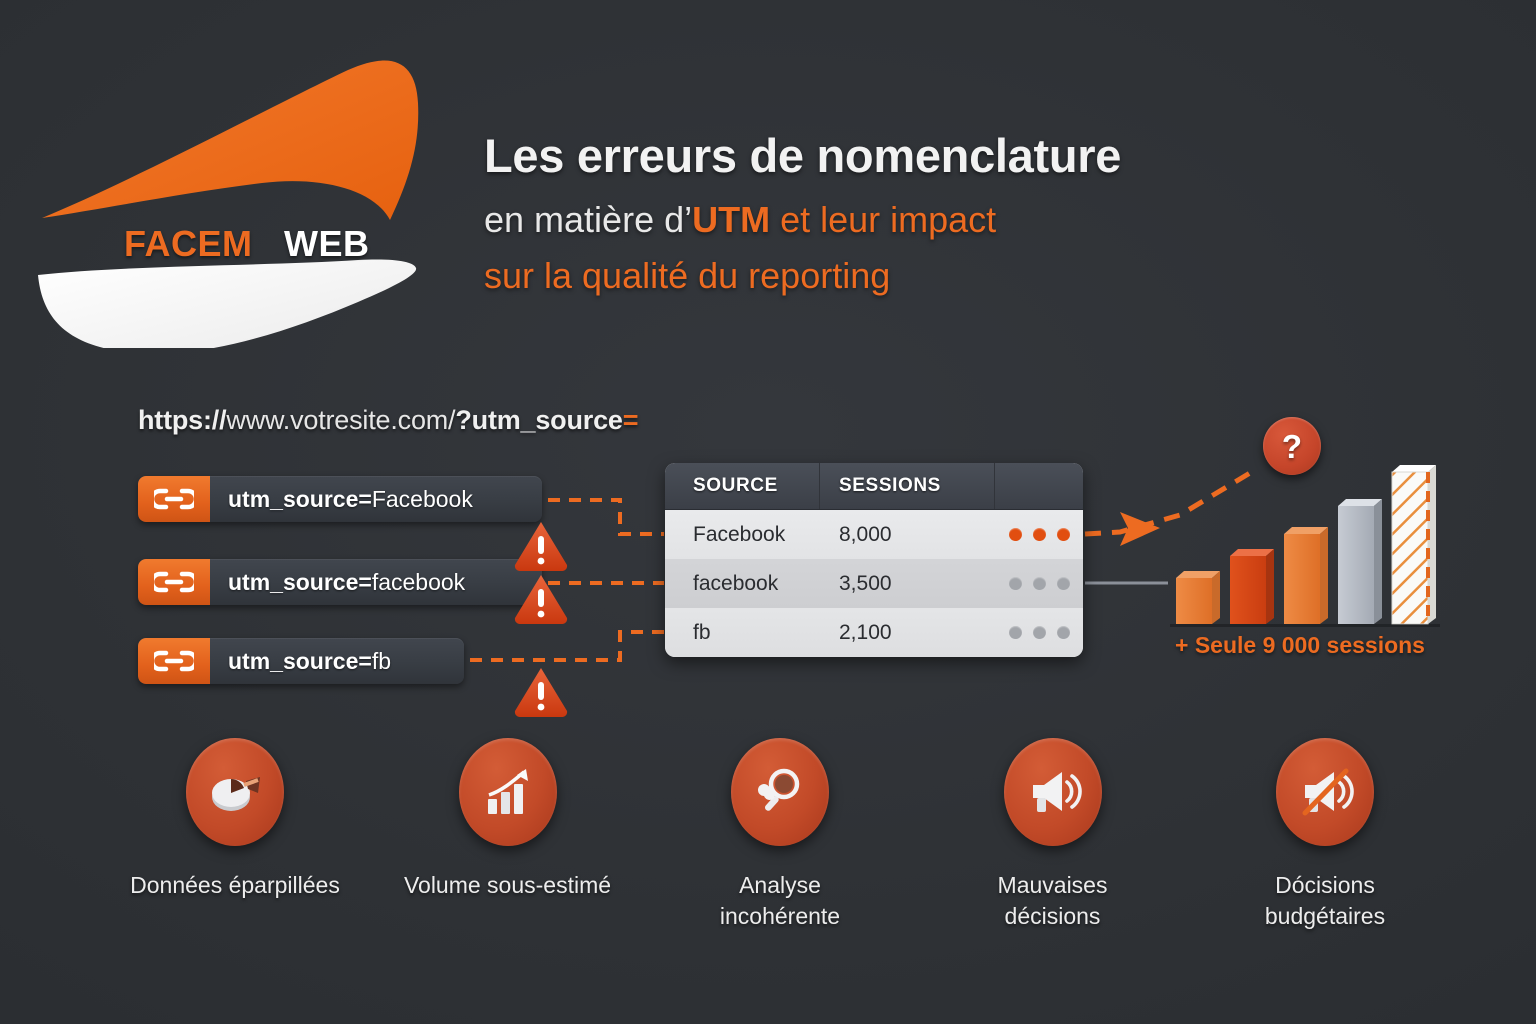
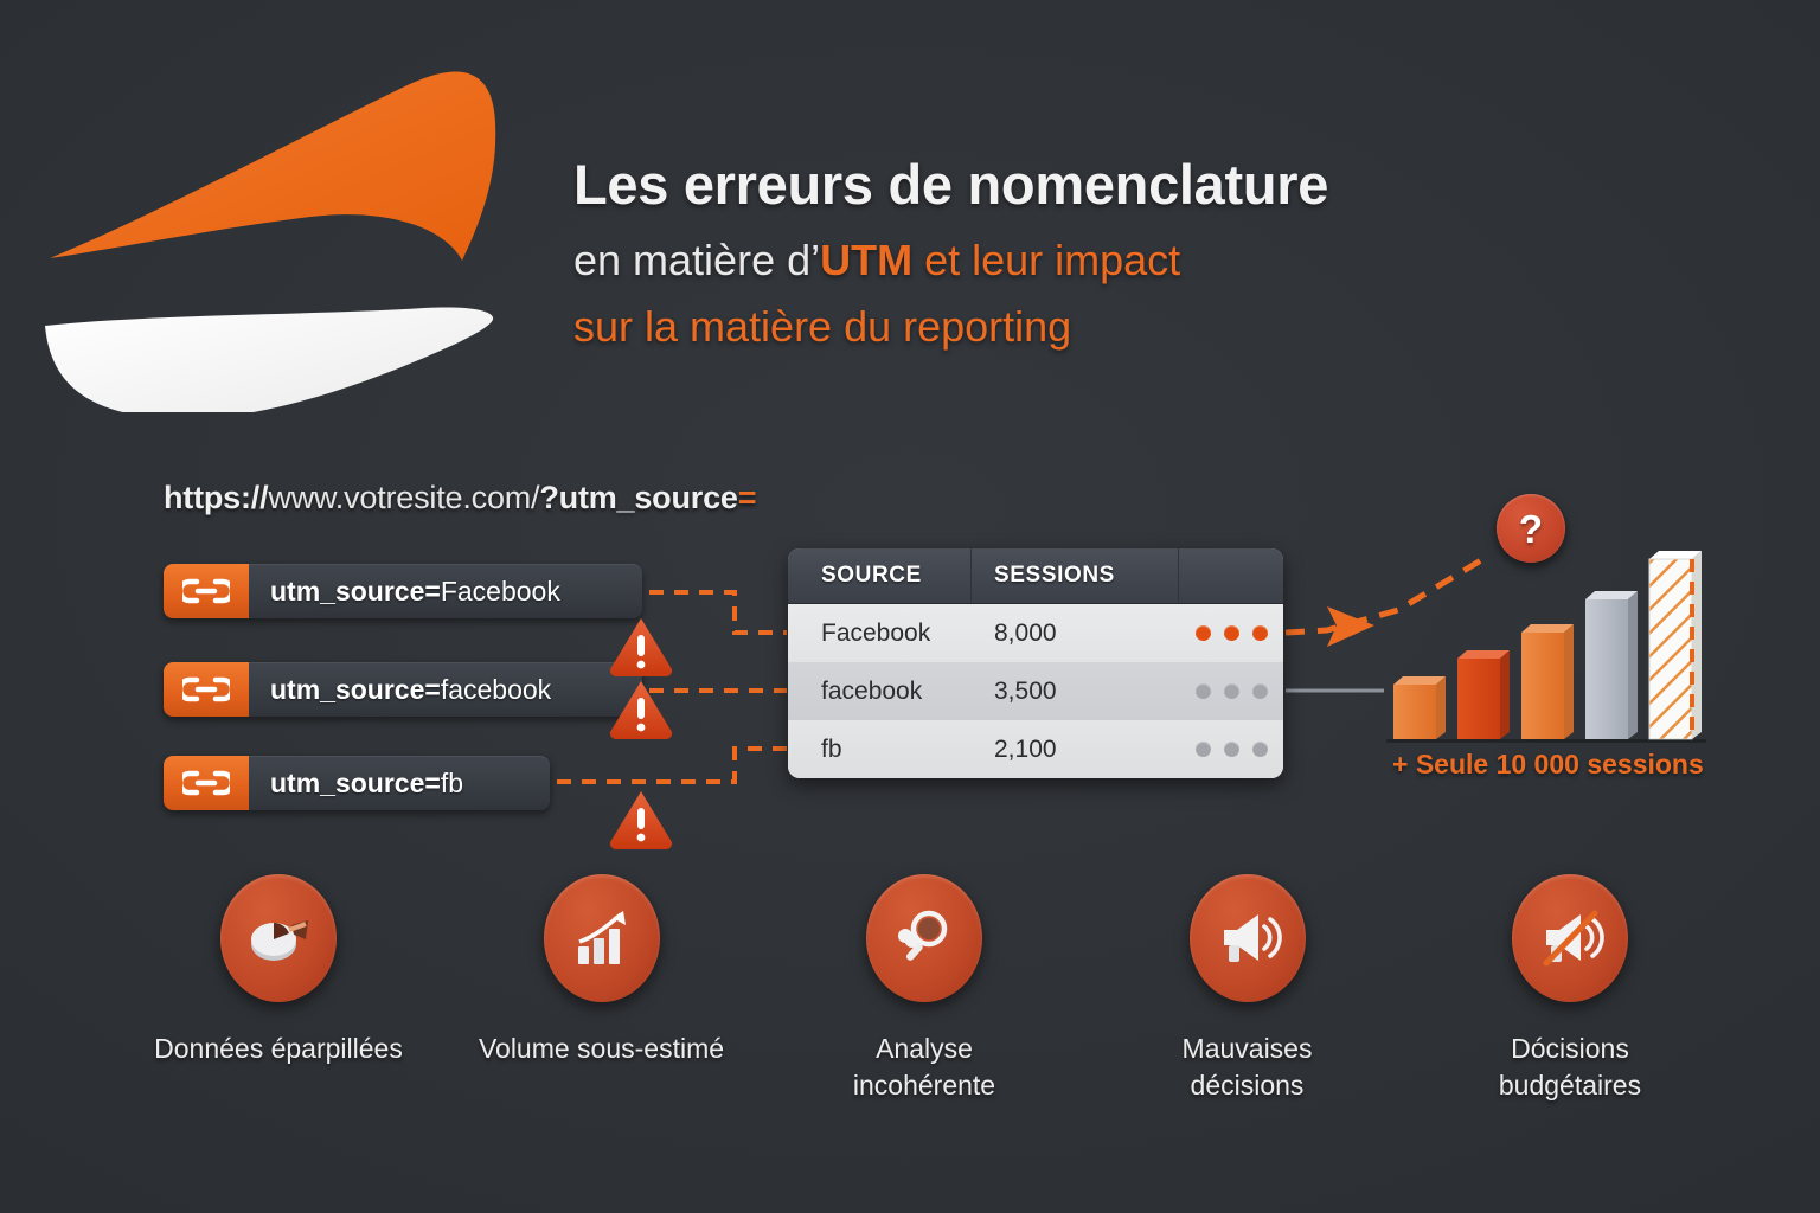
- FACEM WEB
  Les erreurs de nomenclature
  en matière d’UTM et leur impact
- sur la qualité du reporting
+ sur la matière du reporting
  https://www.votresite.com/?utm_source=
  utm_source=
  Facebook
  utm_source=
  facebook
  utm_source=
  fb
  SOURCE
  SESSIONS
  Facebook
  8,000
  facebook
  3,500
  fb
  2,100
  ?
- + Seule 9 000 sessions
+ + Seule 10 000 sessions
  Données éparpillées
  Volume sous-estimé
  Analyse
  incohérente
  Mauvaises
  décisions
  Dócisions
  budgétaires
